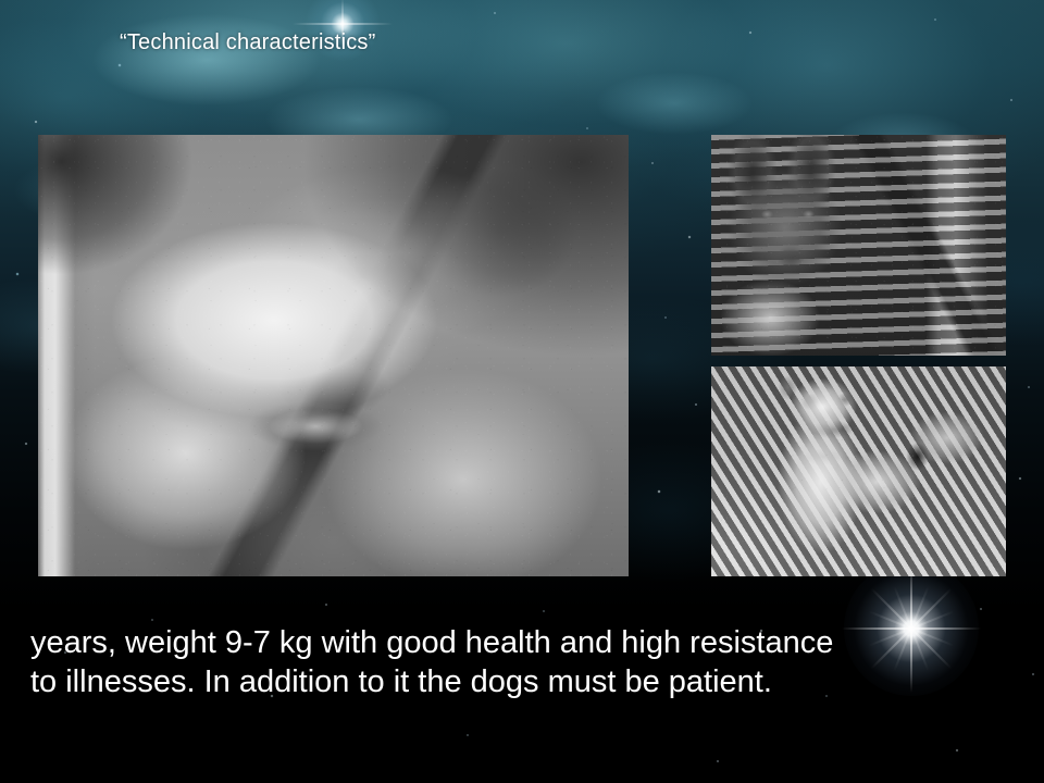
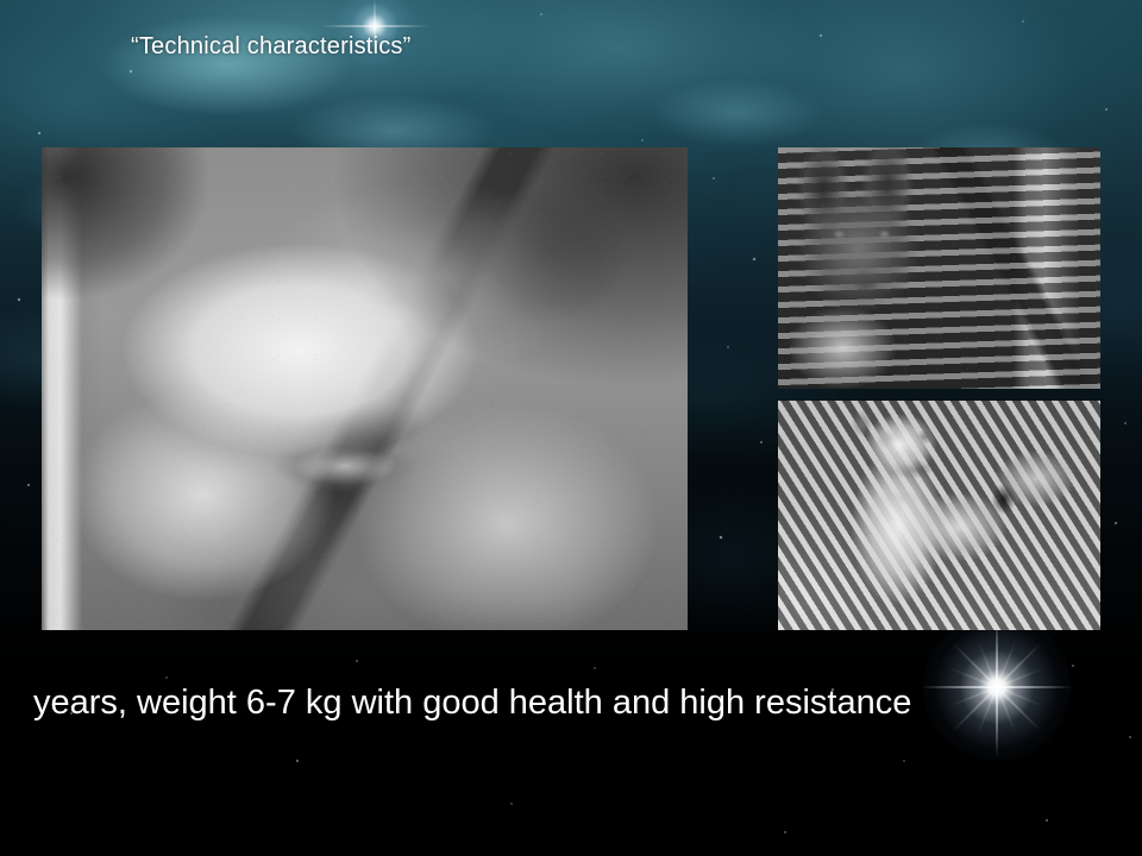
  “Technical characteristics”
- years, weight 9-7 kg with good health and high resistance
+ years, weight 6-7 kg with good health and high resistance
- to illnesses. In addition to it the dogs must be patient.
